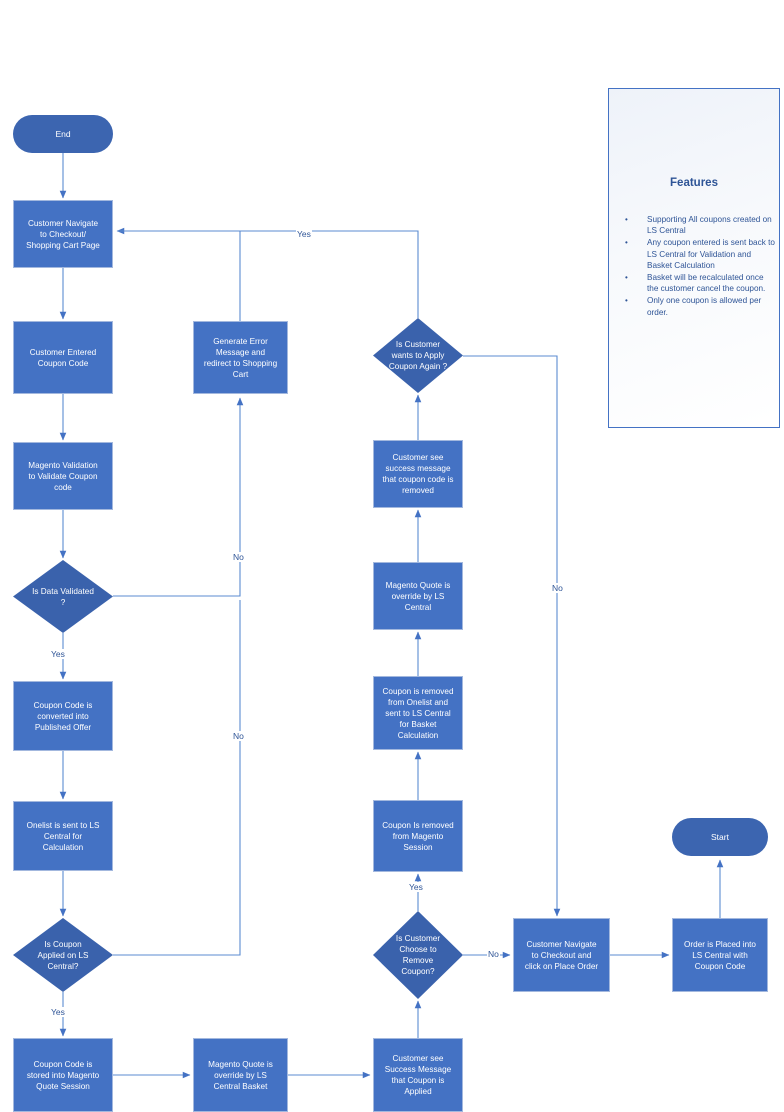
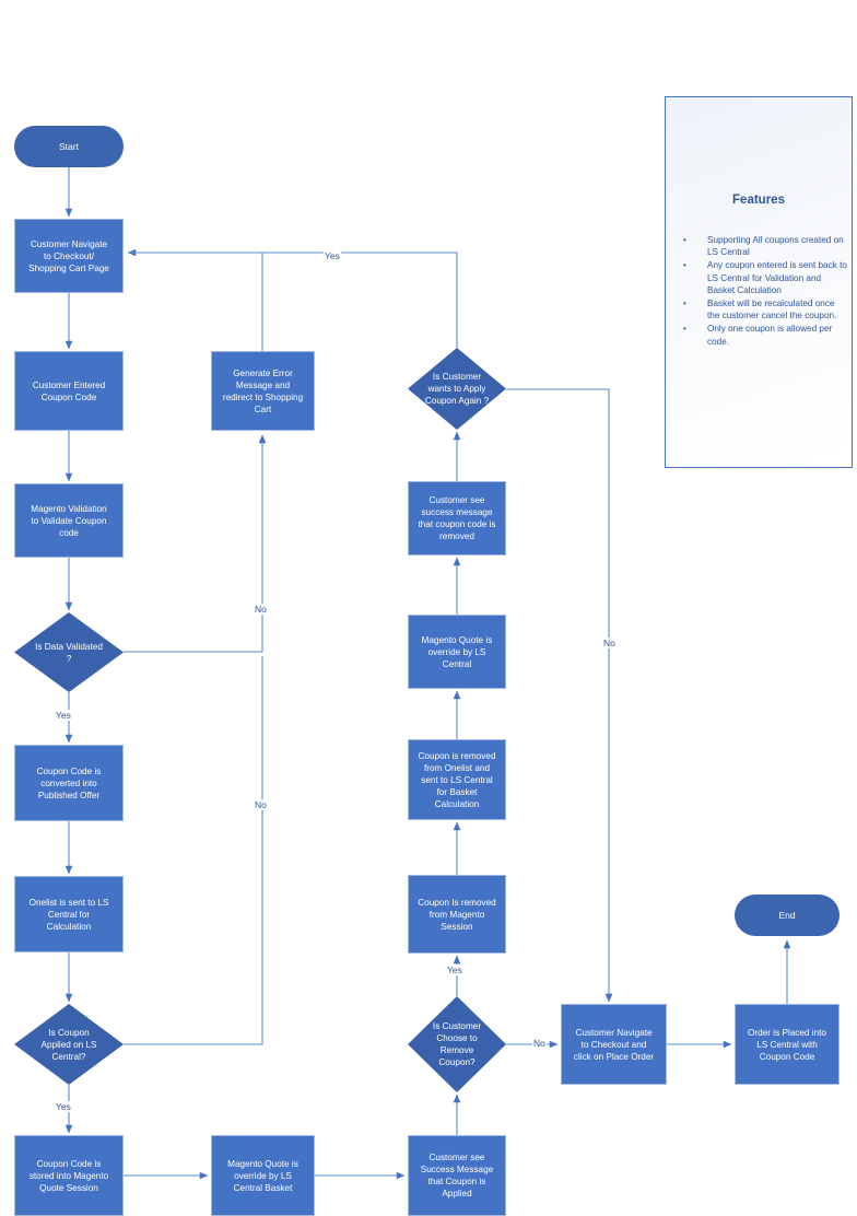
  Features
  •
  Supporting All coupons created on LS Central
  •
  Any coupon entered is sent back to LS Central for Validation and Basket Calculation
  •
  Basket will be recalculated once the customer cancel the coupon.
  •
- Only one coupon is allowed per order.
+ Only one coupon is allowed per code.
- End
+ Start
  Customer Navigate
  to Checkout/
  Shopping Cart Page
  Customer Entered
  Coupon Code
  Magento Validation
  to Validate Coupon
  code
  Is Data Validated
  ?
  Coupon Code is
  converted into
  Published Offer
  Onelist is sent to LS
  Central for
  Calculation
  Is Coupon
  Applied on LS
  Central?
  Coupon Code is
  stored into Magento
  Quote Session
  Generate Error
  Message and
  redirect to Shopping
  Cart
  Magento Quote is
  override by LS
  Central Basket
  Is Customer
  wants to Apply
  Coupon Again ?
  Customer see
  success message
  that coupon code is
  removed
  Magento Quote is
  override by LS
  Central
  Coupon is removed
  from Onelist and
  sent to LS Central
  for Basket
  Calculation
  Coupon Is removed
  from Magento
  Session
  Is Customer
  Choose to
  Remove
  Coupon?
  Customer see
  Success Message
  that Coupon is
  Applied
  Customer Navigate
  to Checkout and
  click on Place Order
  Order is Placed into
  LS Central with
  Coupon Code
- Start
+ End
  Yes
  No
  Yes
  No
  Yes
  No
  Yes
  No
